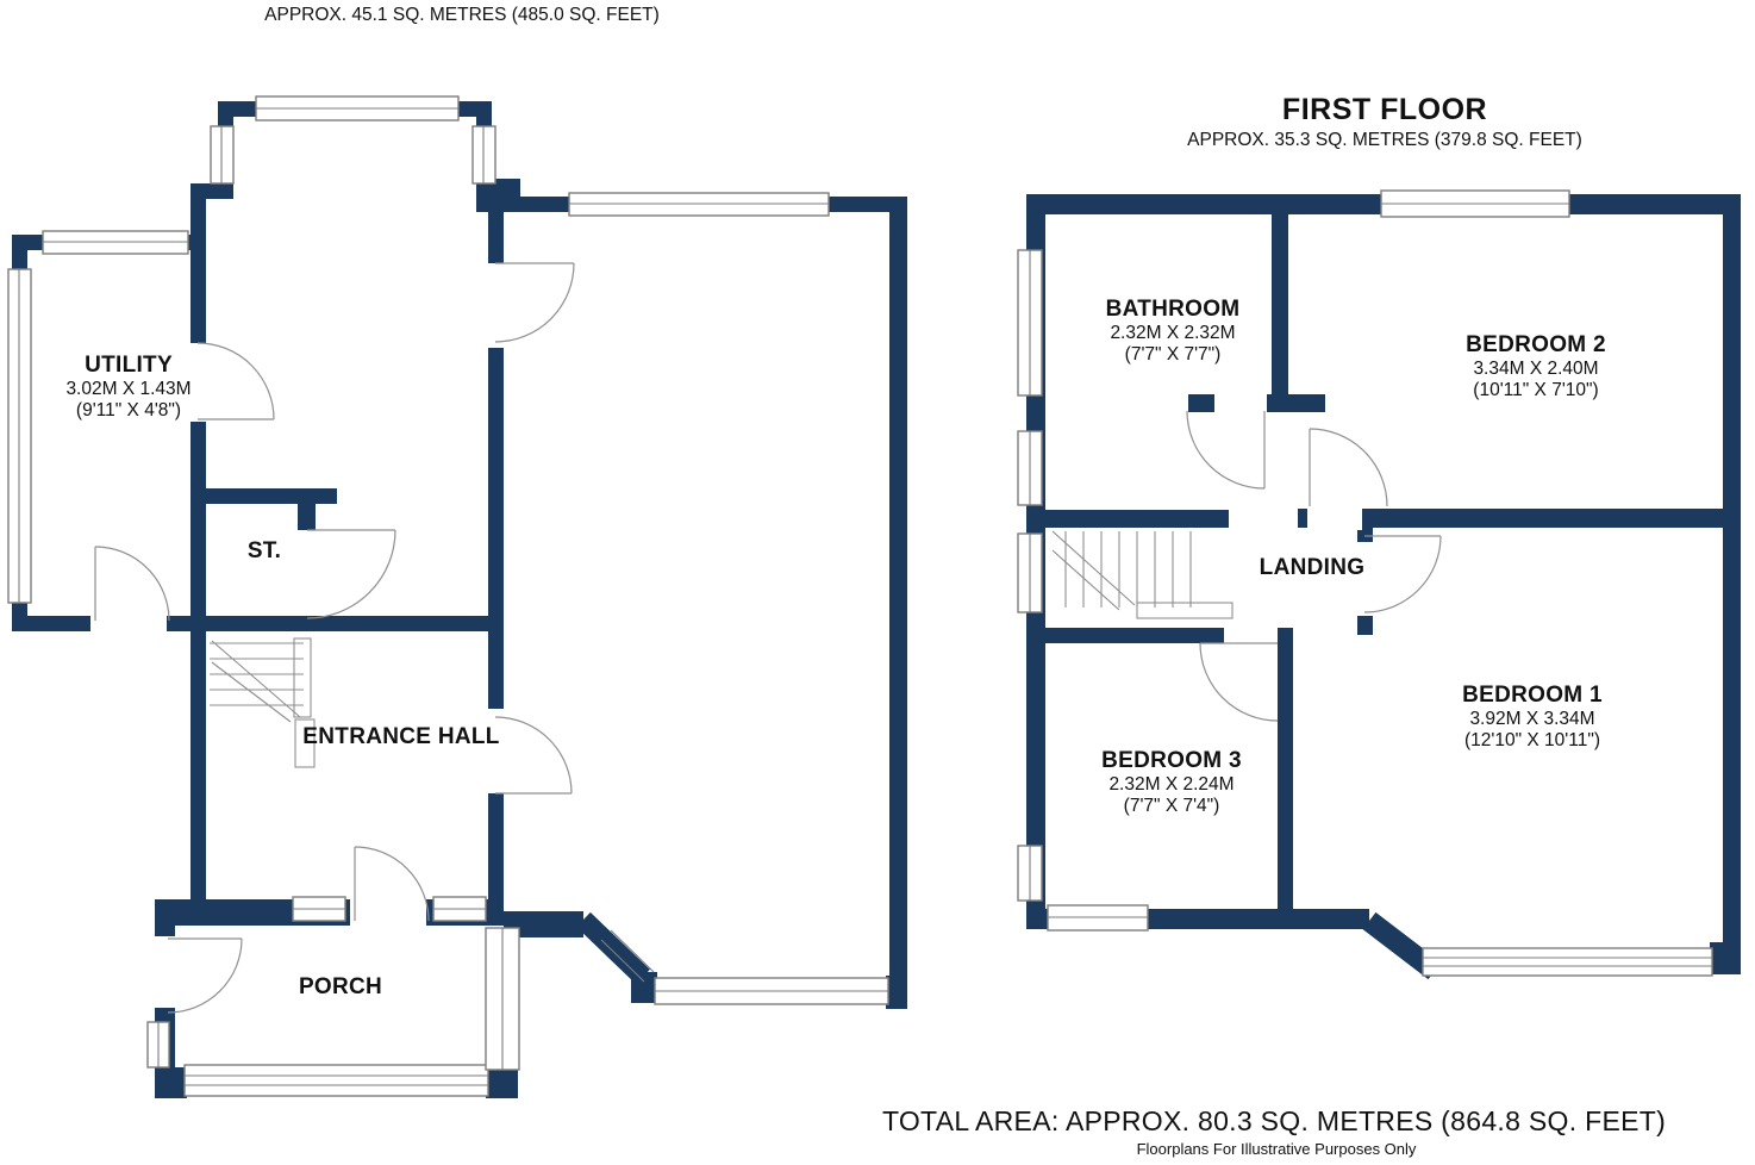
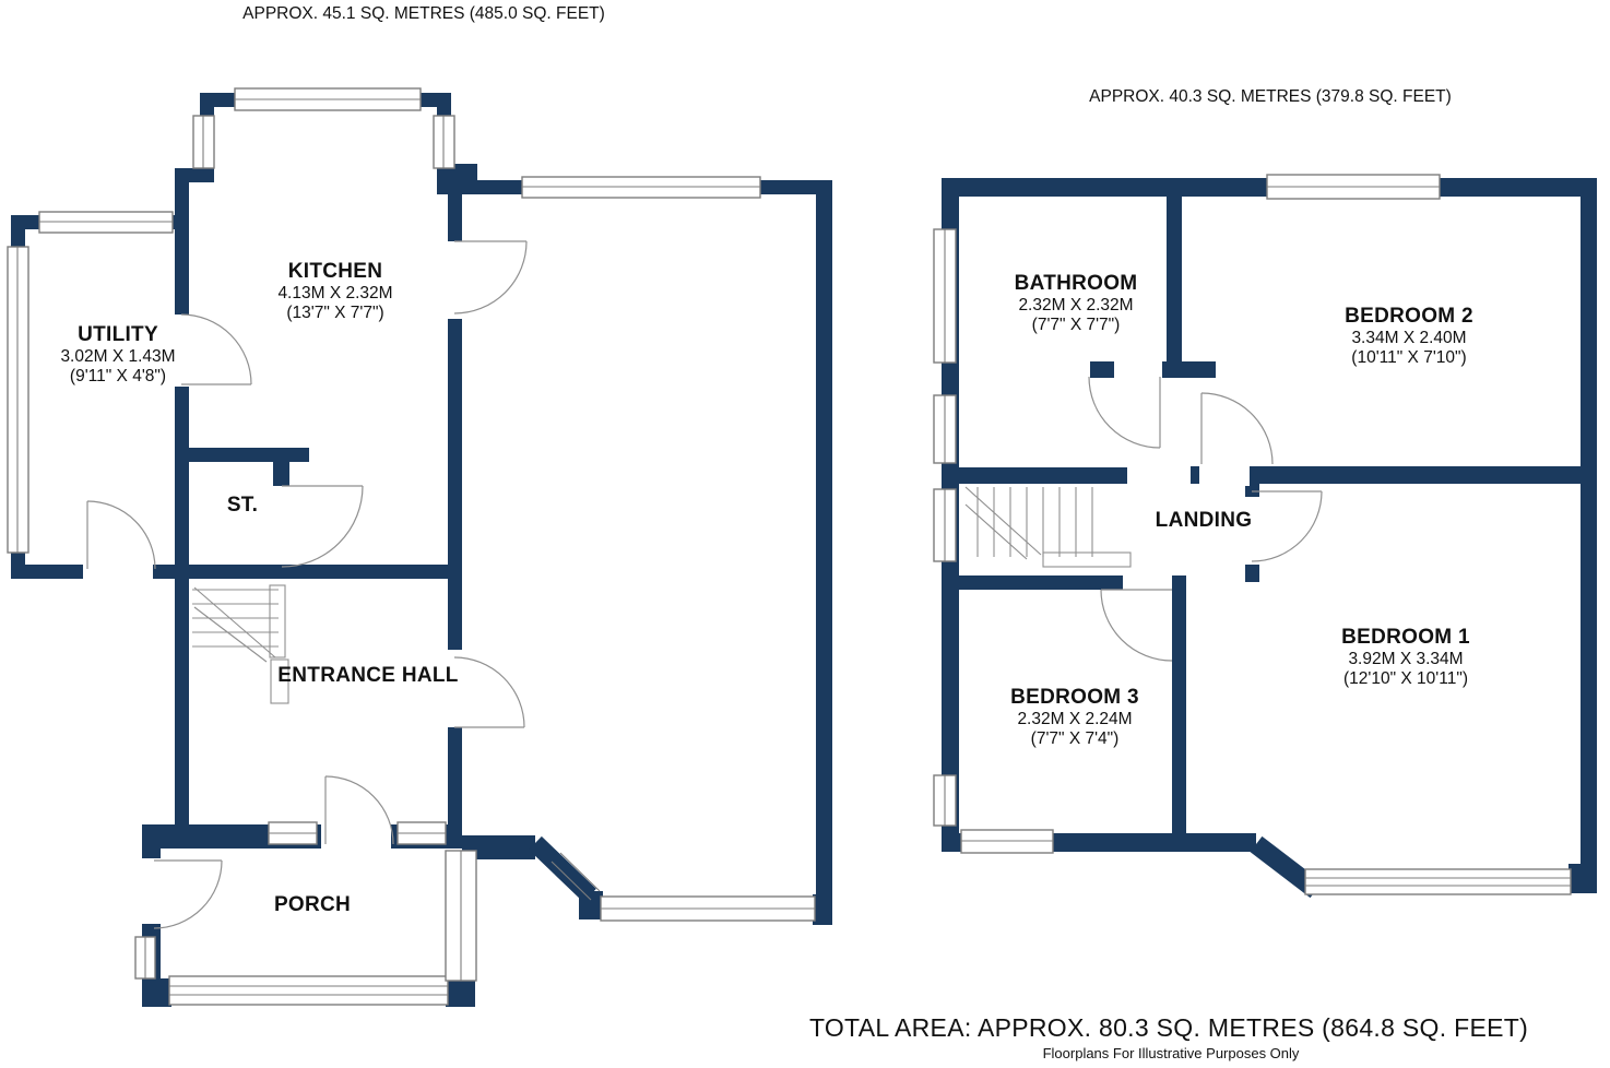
  APPROX. 45.1 SQ. METRES (485.0 SQ. FEET)
- FIRST FLOOR
- APPROX. 35.3 SQ. METRES (379.8 SQ. FEET)
+ APPROX. 40.3 SQ. METRES (379.8 SQ. FEET)
+ KITCHEN
+ 4.13M X 2.32M
+ (13'7" X 7'7")
  UTILITY
  3.02M X 1.43M
  (9'11" X 4'8")
  ST.
  ENTRANCE HALL
  PORCH
  BATHROOM
  2.32M X 2.32M
  (7'7" X 7'7")
  BEDROOM 2
  3.34M X 2.40M
  (10'11" X 7'10")
  LANDING
  BEDROOM 3
  2.32M X 2.24M
  (7'7" X 7'4")
  BEDROOM 1
  3.92M X 3.34M
  (12'10" X 10'11")
  TOTAL AREA: APPROX. 80.3 SQ. METRES (864.8 SQ. FEET)
  Floorplans For Illustrative Purposes Only
